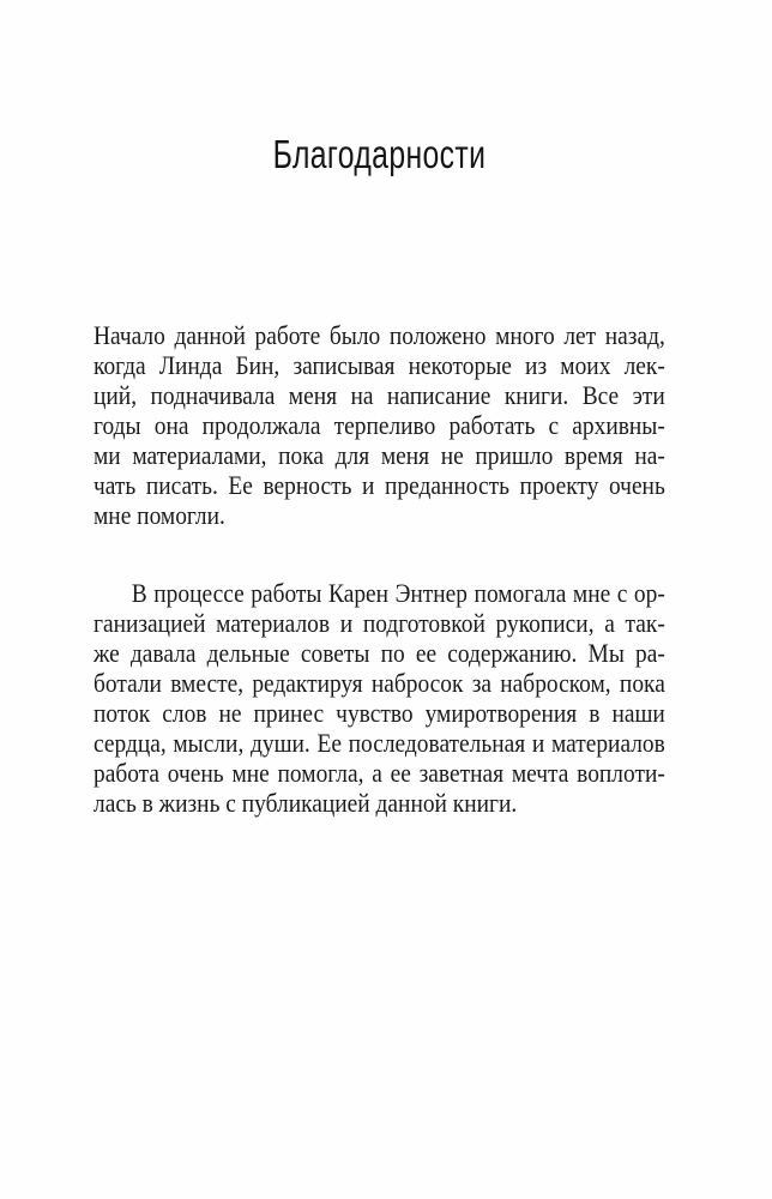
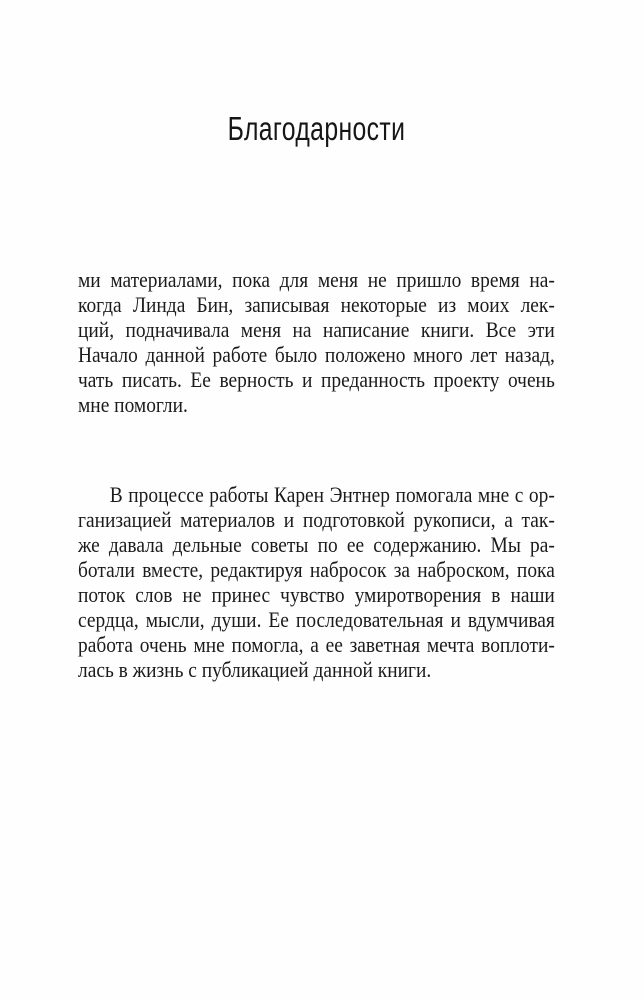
  Благодарности
- Начало данной работе было положено много лет назад,
+ ми материалами, пока для меня не пришло время на-
  когда Линда Бин, записывая некоторые из моих лек-
  ций, подначивала меня на написание книги. Все эти
- годы она продолжала терпеливо работать с архивны-
- ми материалами, пока для меня не пришло время на-
+ Начало данной работе было положено много лет назад,
  чать писать. Ее верность и преданность проекту очень
  мне помогли.
  В процессе работы Карен Энтнер помогала мне с ор-
  ганизацией материалов и подготовкой рукописи, а так-
  же давала дельные советы по ее содержанию. Мы ра-
  ботали вместе, редактируя набросок за наброском, пока
  поток слов не принес чувство умиротворения в наши
- сердца, мысли, души. Ее последовательная и материалов
+ сердца, мысли, души. Ее последовательная и вдумчивая
  работа очень мне помогла, а ее заветная мечта воплоти-
  лась в жизнь с публикацией данной книги.
